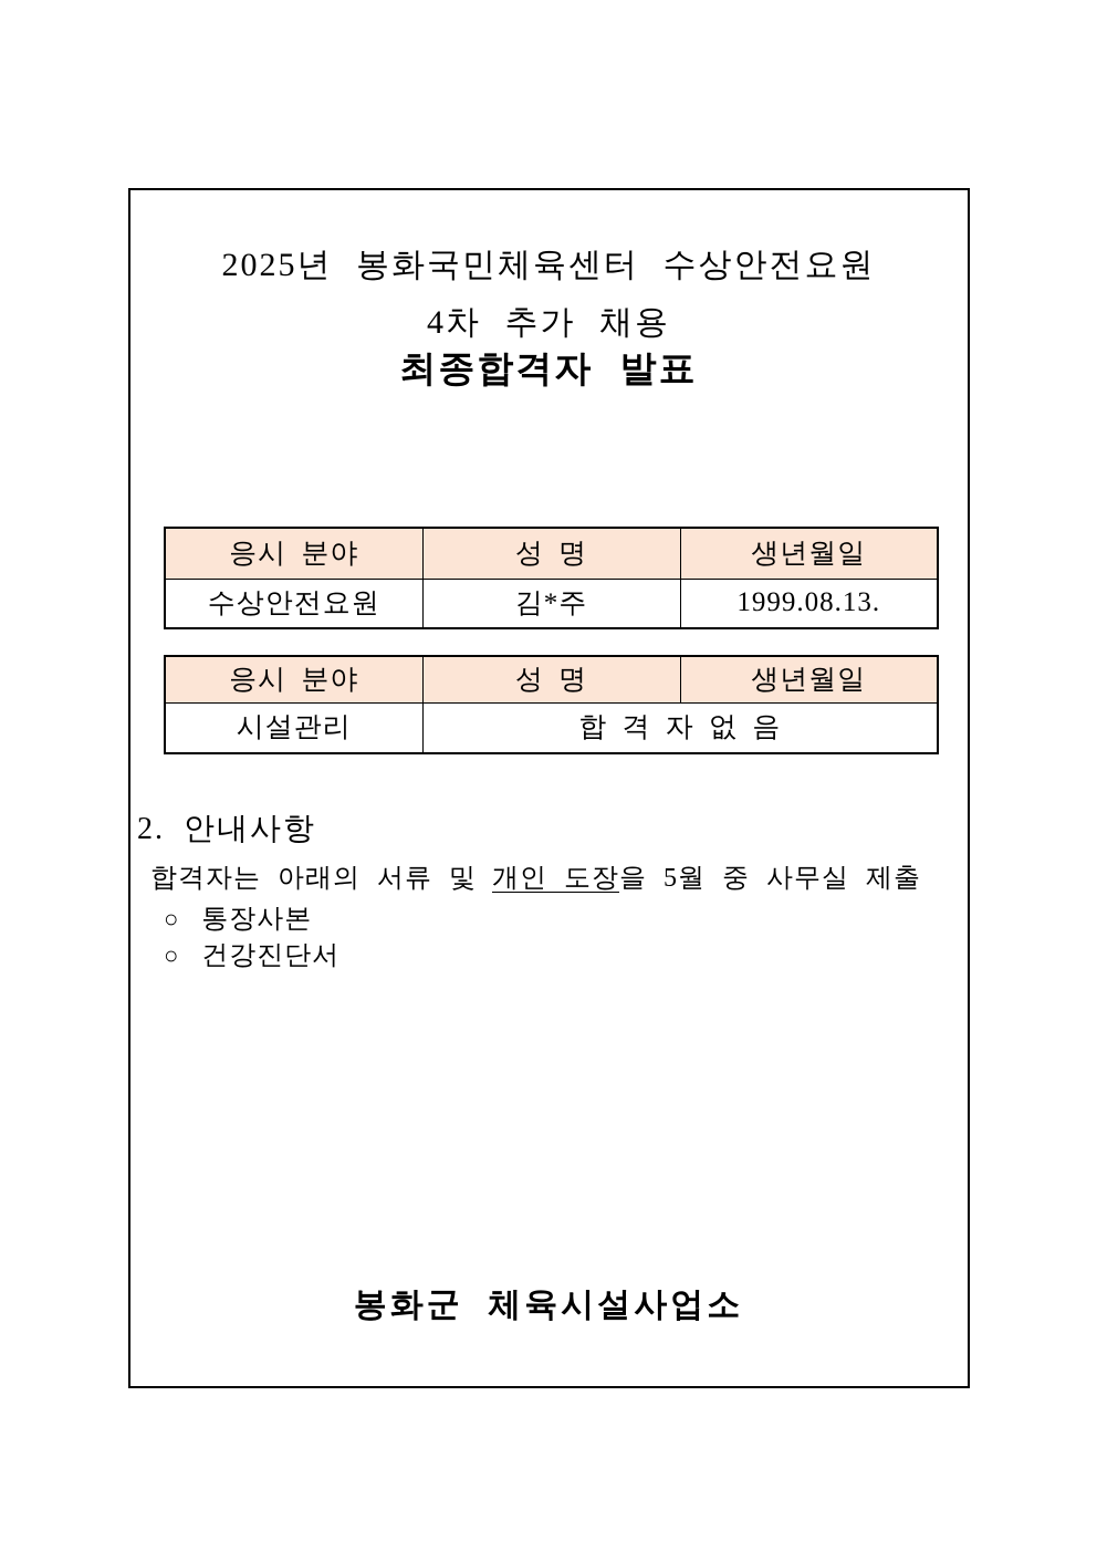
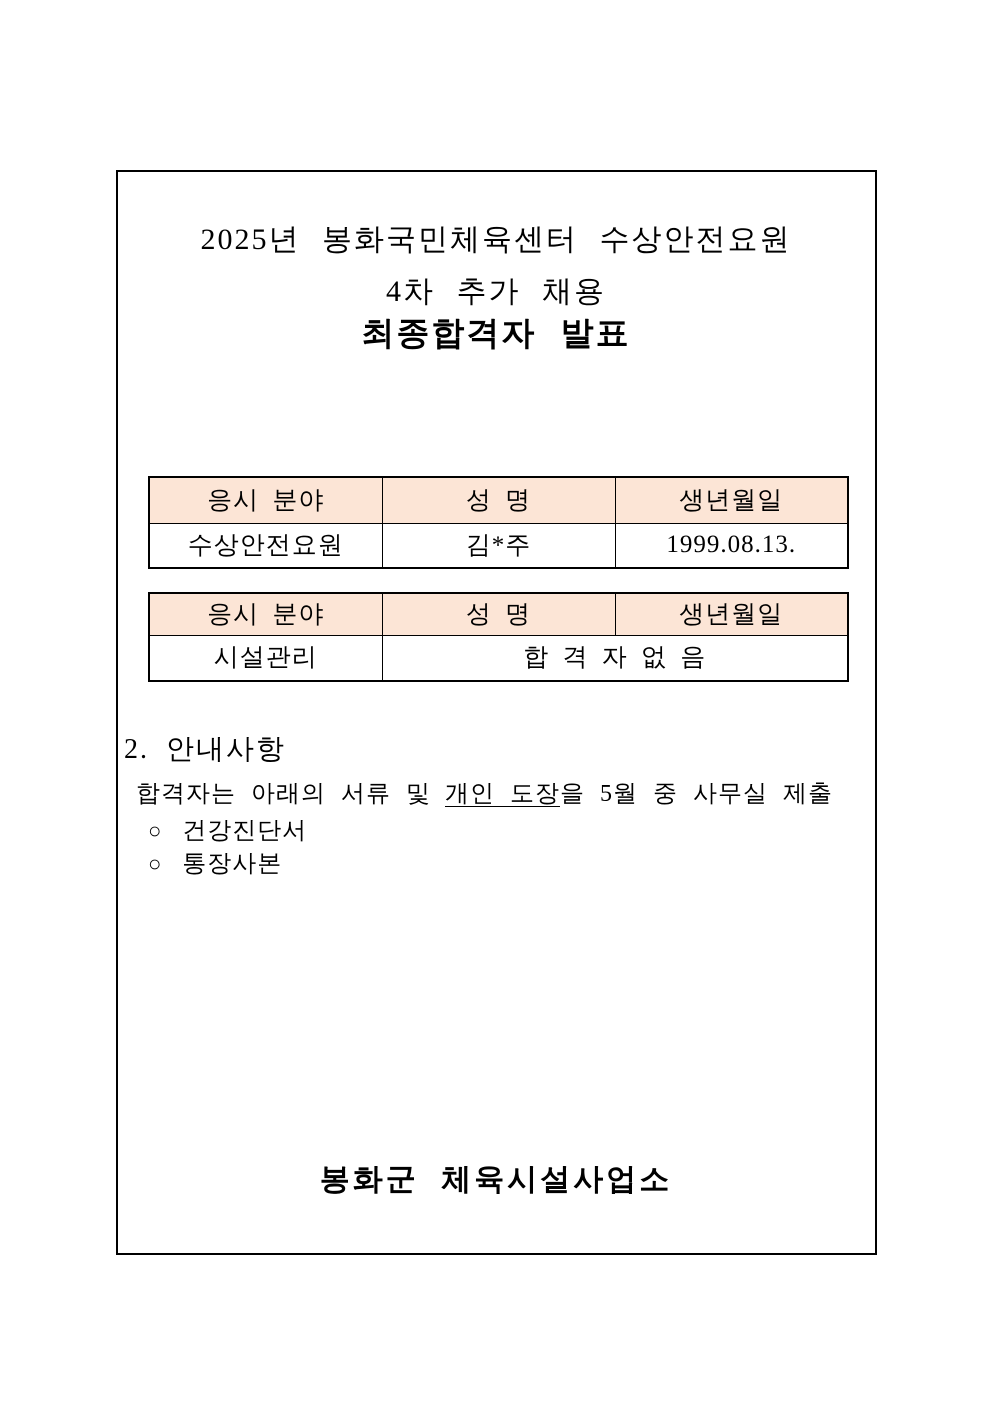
  2025년 봉화국민체육센터 수상안전요원
  4차 추가 채용
  최종합격자 발표
  응시 분야	성 명	생년월일
  수상안전요원	김*주	1999.08.13.
  응시 분야	성 명	생년월일
  시설관리	합 격 자 없 음
  2. 안내사항
  합격자는 아래의 서류 및 개인 도장을 5월 중 사무실 제출
  ○
- 통장사본
+ 건강진단서
  ○
- 건강진단서
+ 통장사본
  봉화군 체육시설사업소
